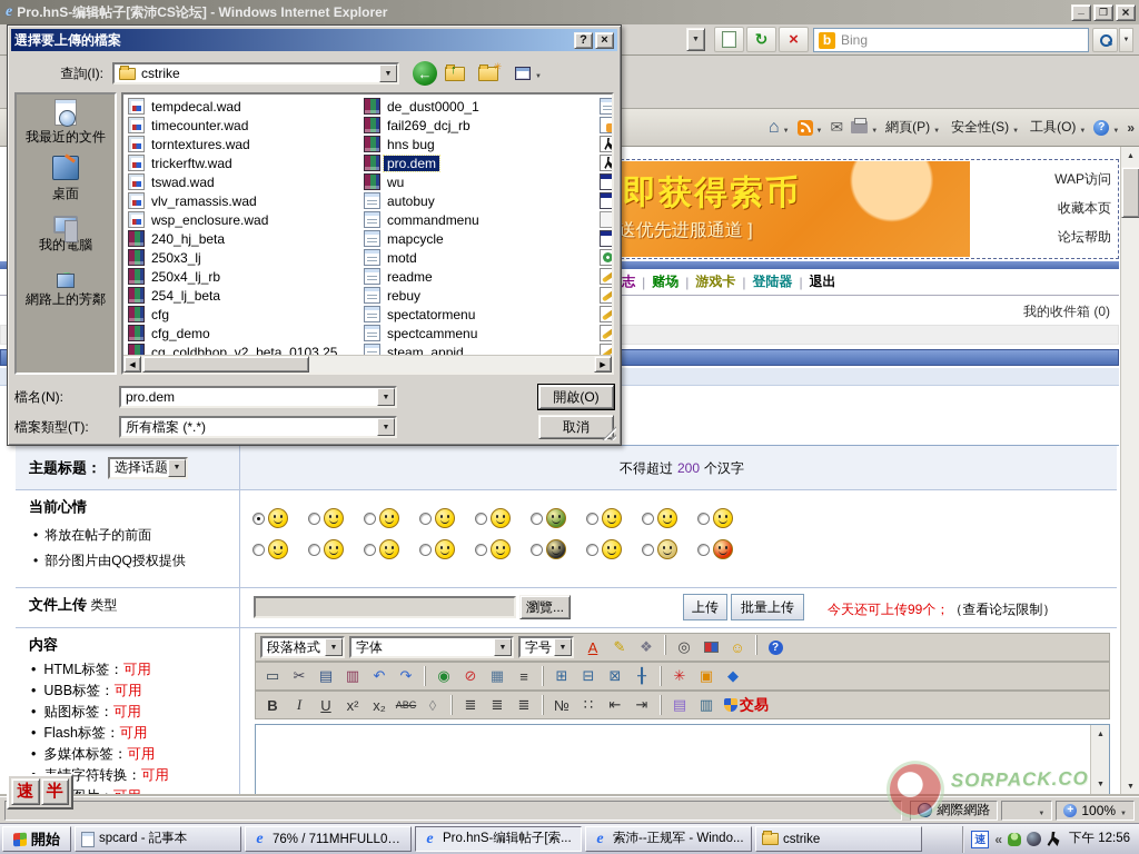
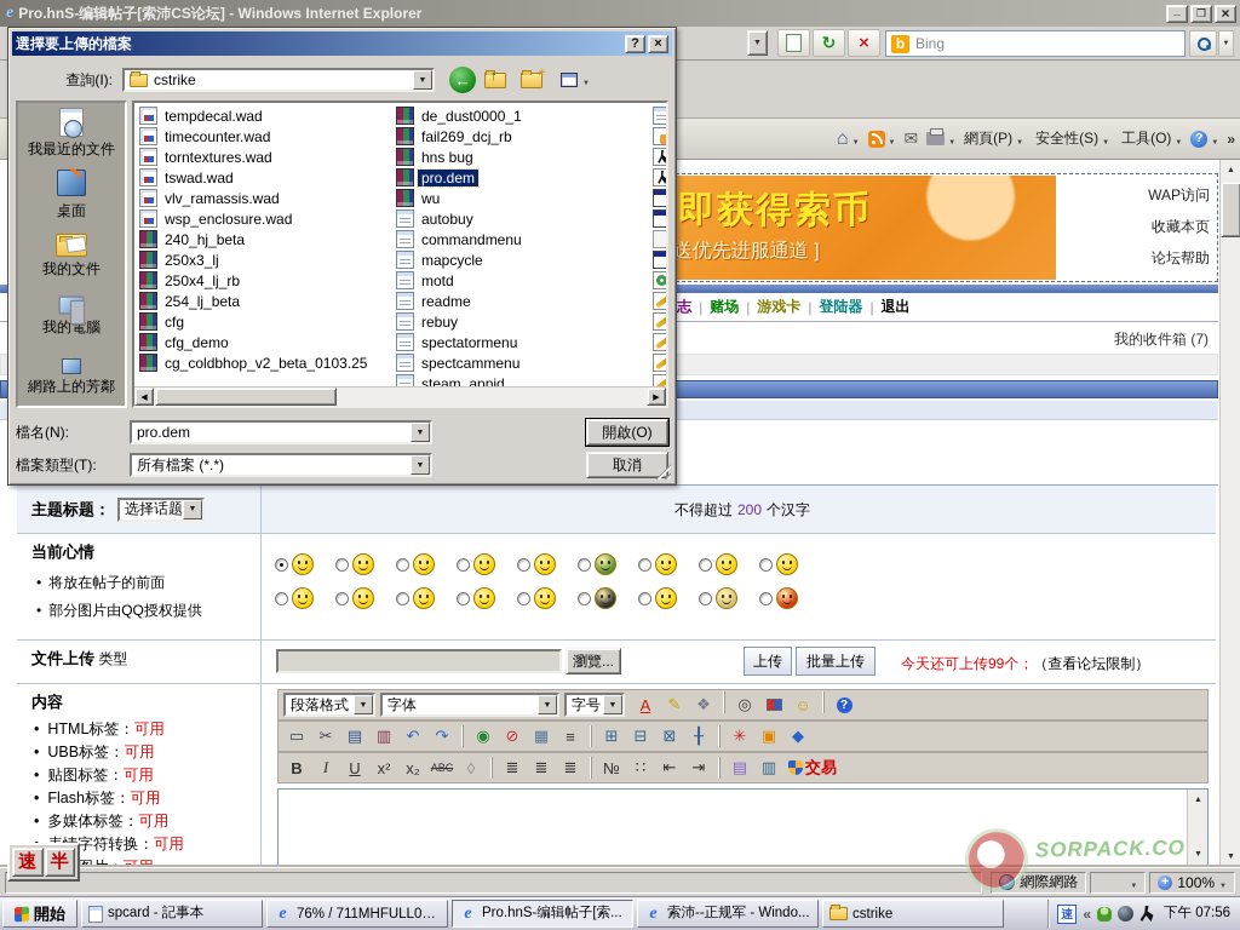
  e
  Pro.hnS-编辑帖子[索沛CS论坛] - Windows Internet Explorer
  b
  Bing
  網頁(P)
  安全性(S)
  工具(O)
  ?
  »
  即获得索币
  送优先进服通道 ]
  WAP访问
  收藏本页
  论坛帮助
  |
  赌场
  |
  游戏卡
  |
  登陆器
  |
  退出
- 我的收件箱 (0)
+ 我的收件箱 (7)
  主题标题：
  选择话题
  不得超过 200 个汉字
  当前心情
  将放在帖子的前面
  部分图片由QQ授权提供
  文件上传 类型
  瀏覽...
  上传
  批量上传
  今天还可上传99个；（查看论坛限制）
  内容
  HTML标签：可用
  UBB标签：可用
  贴图标签：可用
  Flash标签：可用
  多媒体标签：可用
  字符转换：可用
  段落格式
  字体
  字号
  A
  ✎
  ❖
  ◎
  ☺
  ?
  ▭
  ✂
  ▤
  ▥
  ↶
  ↷
  ◉
  ⊘
  ▦
  ≡
  ⊞
  ⊟
  ⊠
  ╂
  ✳
  ▣
  ◆
  B
  I
  U
  x²
  x₂
  ABC
  ◊
  ≣
  ≣
  ≣
  №
  ∷
  ⇤
  ⇥
  ▤
  ▥
  交易
  選擇要上傳的檔案
  ?
  ×
  查詢(I):
  cstrike
  ←
  我最近的文件
  桌面
+ 我的文件
  我的電腦
  網路上的芳鄰
  tempdecal.wad
  timecounter.wad
  torntextures.wad
- trickerftw.wad
  tswad.wad
  vlv_ramassis.wad
  wsp_enclosure.wad
  240_hj_beta
  250x3_lj
  250x4_lj_rb
  254_lj_beta
  cfg
  cfg_demo
  cg_coldbhop_v2_beta_0103.25
  de_dust0000_1
  fail269_dcj_rb
  hns bug
  pro.dem
  wu
  autobuy
  commandmenu
  mapcycle
  motd
  readme
  rebuy
  spectatormenu
  spectcammenu
  steam_appid
  檔名(N):
  pro.dem
  開啟(O)
  檔案類型(T):
  所有檔案 (*.*)
  取消
  速
  半
  SORPACK.CO
  網際網路
  +
  100%
  開始
  spcard - 記事本
  76% / 711MHFULL030
  Pro.hnS-编辑帖子[索...
  索沛--正规军 - Windo...
  cstrike
  速
  «
- 下午 12:56
+ 下午 07:56
